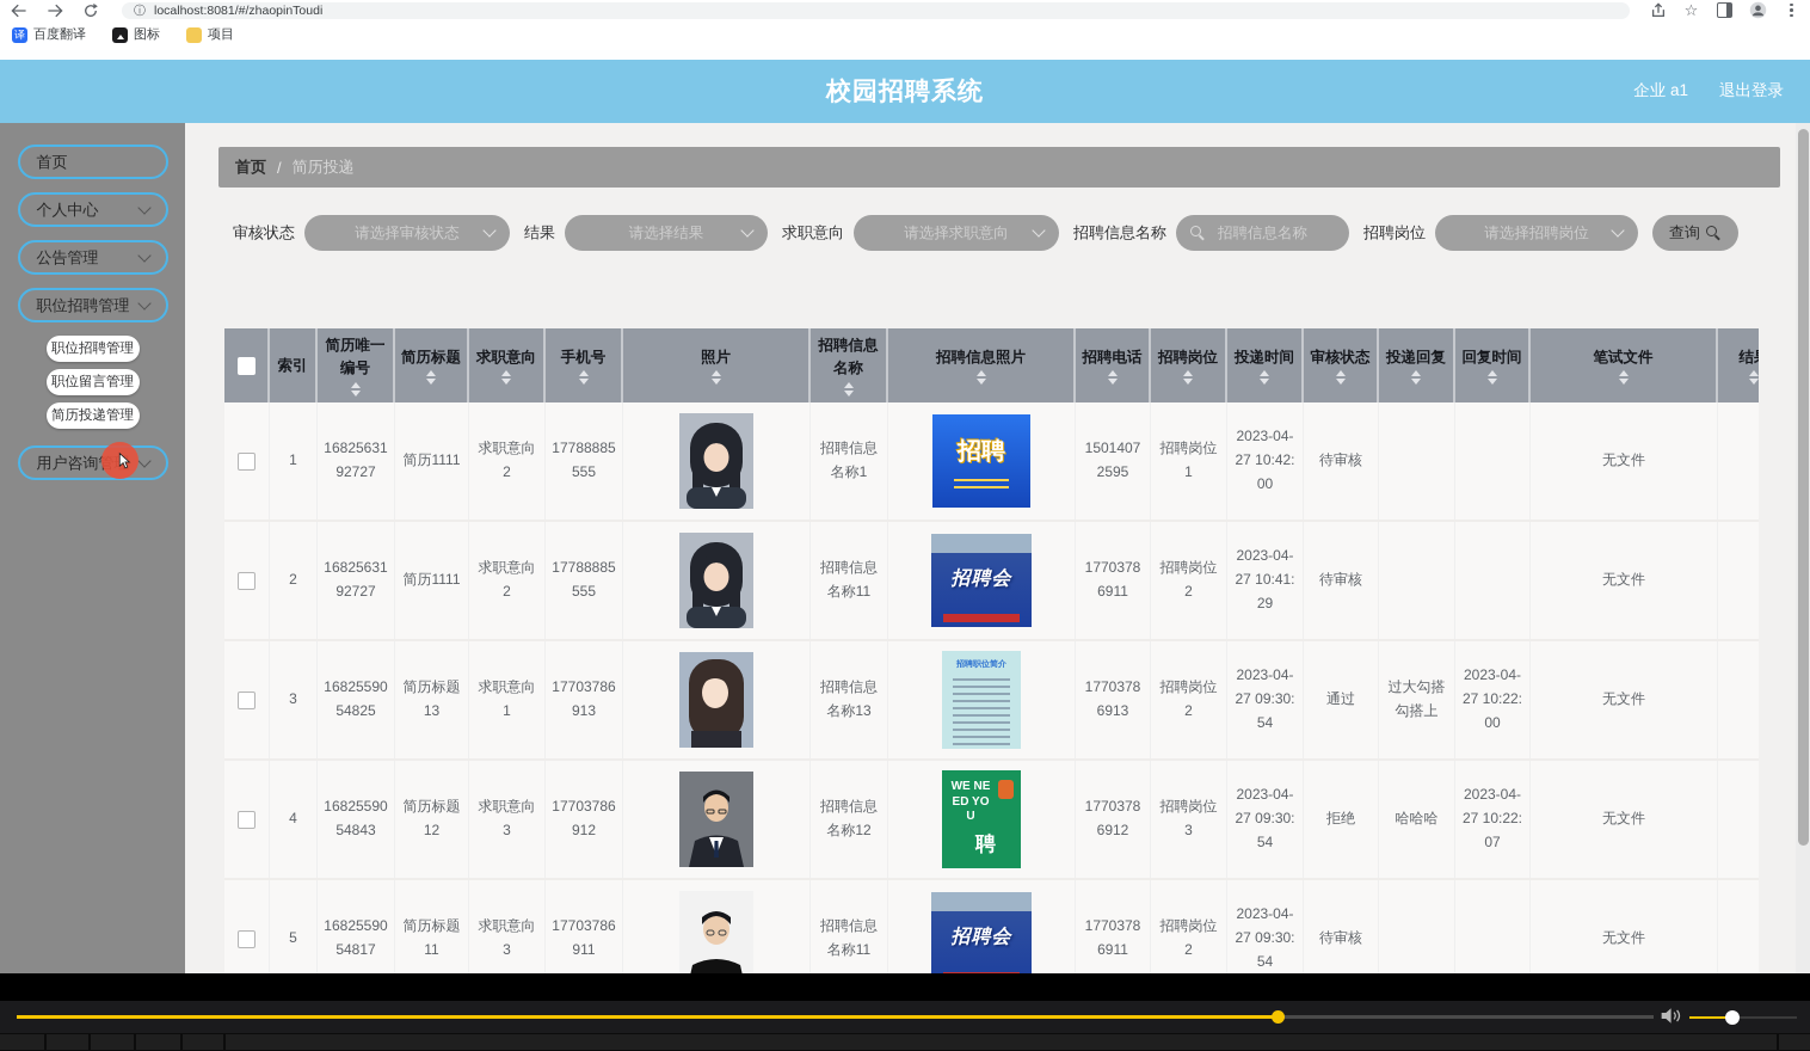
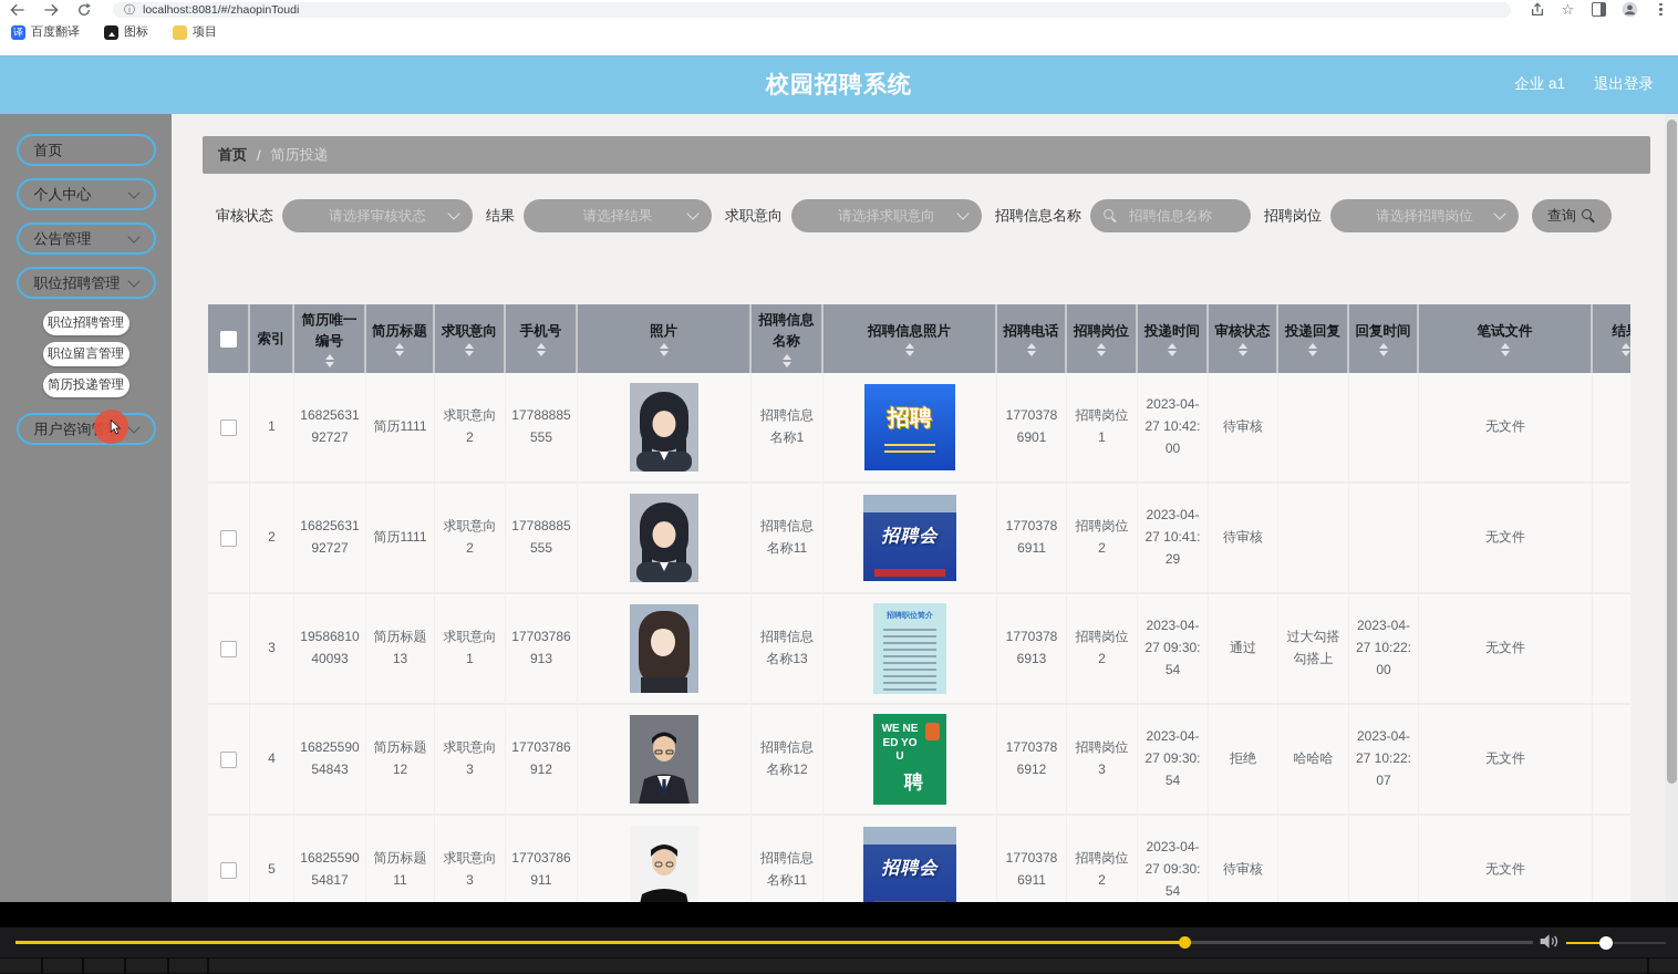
  ⓘ
  localhost:8081/#/zhaopinToudi
  ☆
  译
  百度翻译
  图标
  项目
  校园招聘系统
  企业 a1
  退出登录
  首页
  个人中心
  公告管理
  职位招聘管理
  职位招聘管理
  职位留言管理
  简历投递管理
  用户咨询管
  首页
  /
  简历投递
  审核状态
  请选择审核状态
  结果
  请选择结果
  求职意向
  请选择求职意向
  招聘信息名称
  招聘信息名称
  招聘岗位
  请选择招聘岗位
  查询
  索引
  简历唯一编号
  简历标题
  求职意向
  手机号
  照片
  招聘信息名称
  招聘信息照片
  招聘电话
  招聘岗位
  投递时间
  审核状态
  投递回复
  回复时间
  笔试文件
  1
  1682563192727
  简历1111
  求职意向2
  17788885555
  招聘信息名称1
  招聘
- 15014072595
+ 17703786901
  招聘岗位1
  2023-04-27 10:42:00
  待审核
  无文件
  2
  1682563192727
  简历1111
  求职意向2
  17788885555
  招聘信息名称11
  招聘会
  17703786911
  招聘岗位2
  2023-04-27 10:41:29
  待审核
  无文件
  3
- 1682559054825
+ 1958681040093
  简历标题13
  求职意向1
  17703786913
  招聘信息名称13
  17703786913
  招聘岗位2
  2023-04-27 09:30:54
  通过
  过大勾搭勾搭上
  2023-04-27 10:22:00
  无文件
  4
  1682559054843
  简历标题12
  求职意向3
  17703786912
  招聘信息名称12
  WE NEED YOU
  聘
  17703786912
  招聘岗位3
  2023-04-27 09:30:54
  拒绝
  哈哈哈
  2023-04-27 10:22:07
  无文件
  5
  1682559054817
  简历标题11
  求职意向3
  17703786911
  招聘信息名称11
  招聘会
  17703786911
  招聘岗位2
  2023-04-27 09:30:54
  待审核
  无文件
